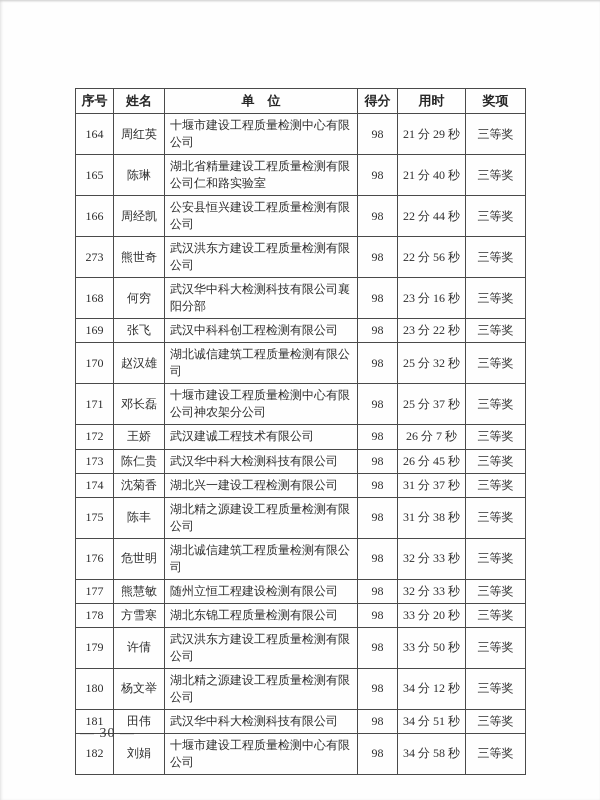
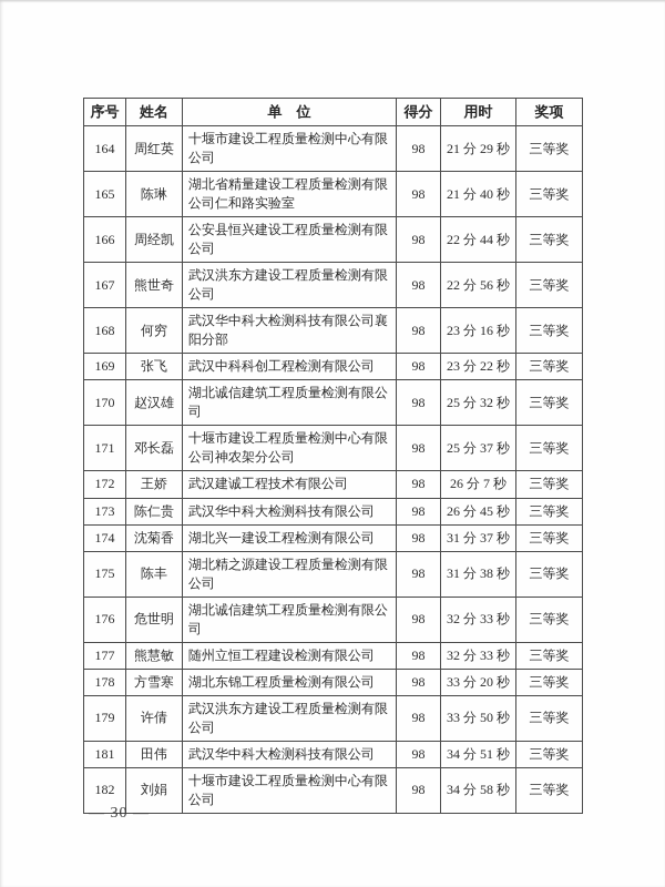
  序号	姓名	单 位	得分	用时	奖项
  164	周红英	十堰市建设工程质量检测中心有限公司	98	21 分 29 秒	三等奖
  165	陈琳	湖北省精量建设工程质量检测有限公司仁和路实验室	98	21 分 40 秒	三等奖
  166	周经凯	公安县恒兴建设工程质量检测有限公司	98	22 分 44 秒	三等奖
- 273	熊世奇	武汉洪东方建设工程质量检测有限公司	98	22 分 56 秒	三等奖
+ 167	熊世奇	武汉洪东方建设工程质量检测有限公司	98	22 分 56 秒	三等奖
  168	何穷	武汉华中科大检测科技有限公司襄阳分部	98	23 分 16 秒	三等奖
  169	张飞	武汉中科科创工程检测有限公司	98	23 分 22 秒	三等奖
  170	赵汉雄	湖北诚信建筑工程质量检测有限公司	98	25 分 32 秒	三等奖
  171	邓长磊	十堰市建设工程质量检测中心有限公司神农架分公司	98	25 分 37 秒	三等奖
  172	王娇	武汉建诚工程技术有限公司	98	26 分 7 秒	三等奖
  173	陈仁贵	武汉华中科大检测科技有限公司	98	26 分 45 秒	三等奖
  174	沈菊香	湖北兴一建设工程检测有限公司	98	31 分 37 秒	三等奖
  175	陈丰	湖北精之源建设工程质量检测有限公司	98	31 分 38 秒	三等奖
  176	危世明	湖北诚信建筑工程质量检测有限公司	98	32 分 33 秒	三等奖
  177	熊慧敏	随州立恒工程建设检测有限公司	98	32 分 33 秒	三等奖
  178	方雪寒	湖北东锦工程质量检测有限公司	98	33 分 20 秒	三等奖
  179	许倩	武汉洪东方建设工程质量检测有限公司	98	33 分 50 秒	三等奖
- 180	杨文举	湖北精之源建设工程质量检测有限公司	98	34 分 12 秒	三等奖
  181	田伟	武汉华中科大检测科技有限公司	98	34 分 51 秒	三等奖
  182	刘娟	十堰市建设工程质量检测中心有限公司	98	34 分 58 秒	三等奖
  — 30 —
